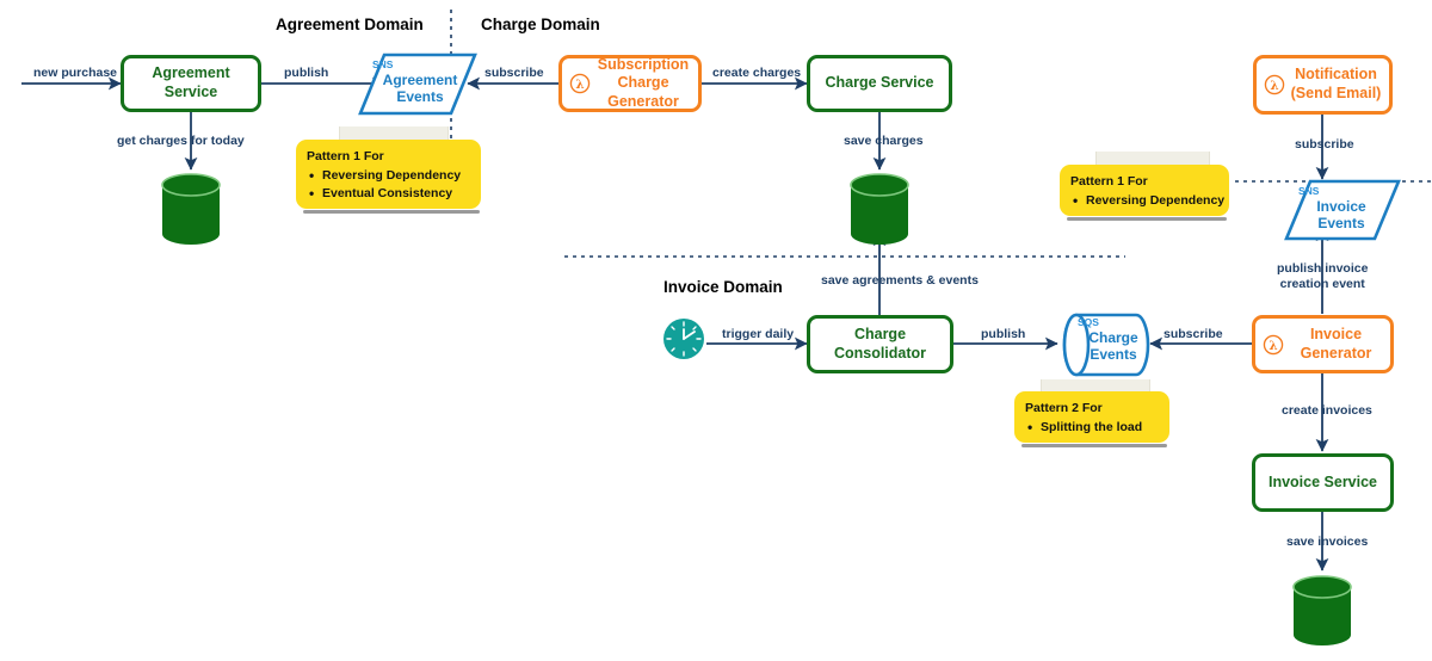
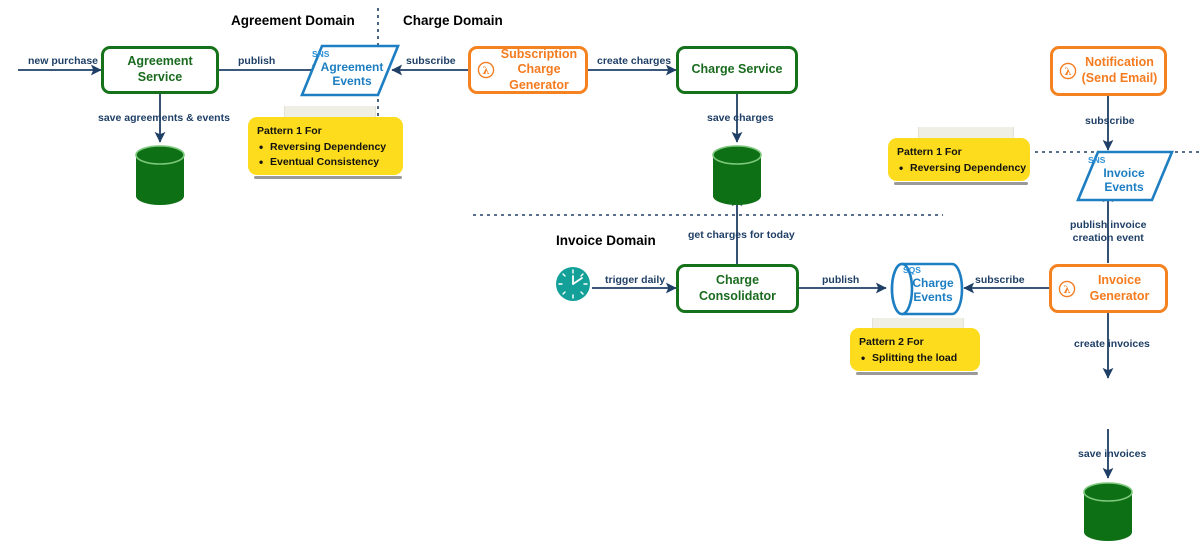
  Agreement Service
  λ
  Subscription
  Charge Generator
  Charge Service
  λ
  Notification
  (Send Email)
  Charge
  Consolidator
  λ
  Invoice
  Generator
- Invoice Service
  SNS
  Agreement
  Events
  SNS
  Invoice
  Events
  SQS
  Charge
  Events
  Agreement Domain
  Charge Domain
  Invoice Domain
  new purchase
  publish
- get charges for today
+ save agreements & events
  subscribe
  create charges
  save charges
- save agreements & events
+ get charges for today
  trigger daily
  publish
  subscribe
  create invoices
  save invoices
  publish invoice
  creation event
  subscribe
  Pattern 1 For
  Reversing Dependency
  Eventual Consistency
  Pattern 1 For
  Reversing Dependency
  Pattern 2 For
  Splitting the load
